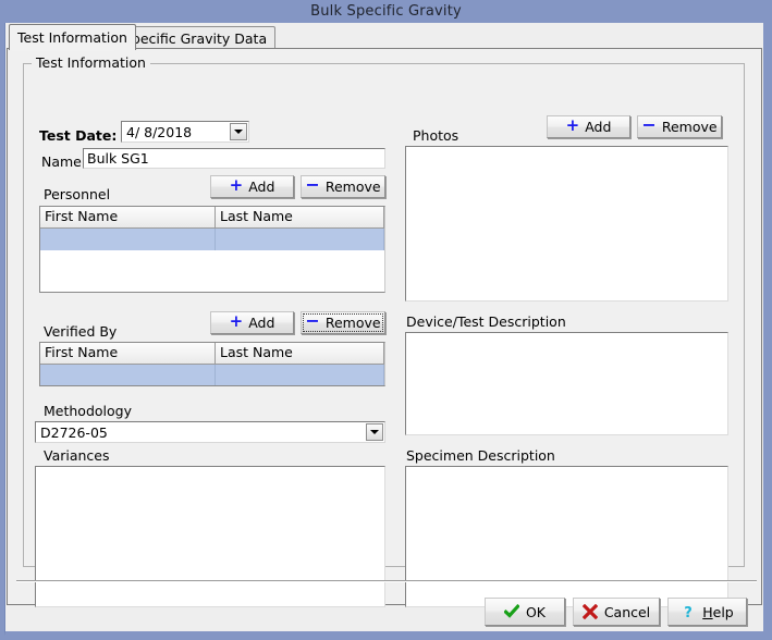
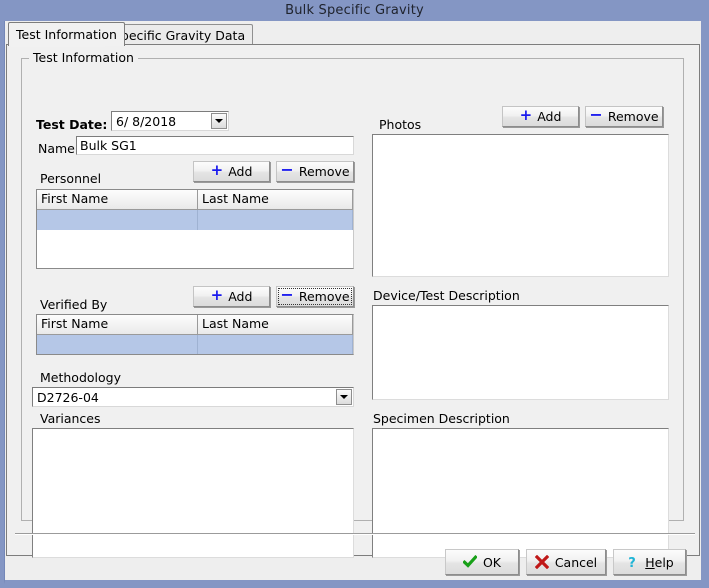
  Bulk Specific Gravity
  Test Information
  ecific Gravity Data
  Test Information
  Test Date:
- 4/ 8/2018
+ 6/ 8/2018
  Name
  Bulk SG1
  Personnel
  +
  Add
  −
  Remove
  First Name
  Last Name
  Verified By
  +
  Add
  −
  Remove
  First Name
  Last Name
  Methodology
- D2726-05
+ D2726-04
  Variances
  Photos
  +
  Add
  −
  Remove
  Device/Test Description
  Specimen Description
  OK
  Cancel
  ?
  Help
